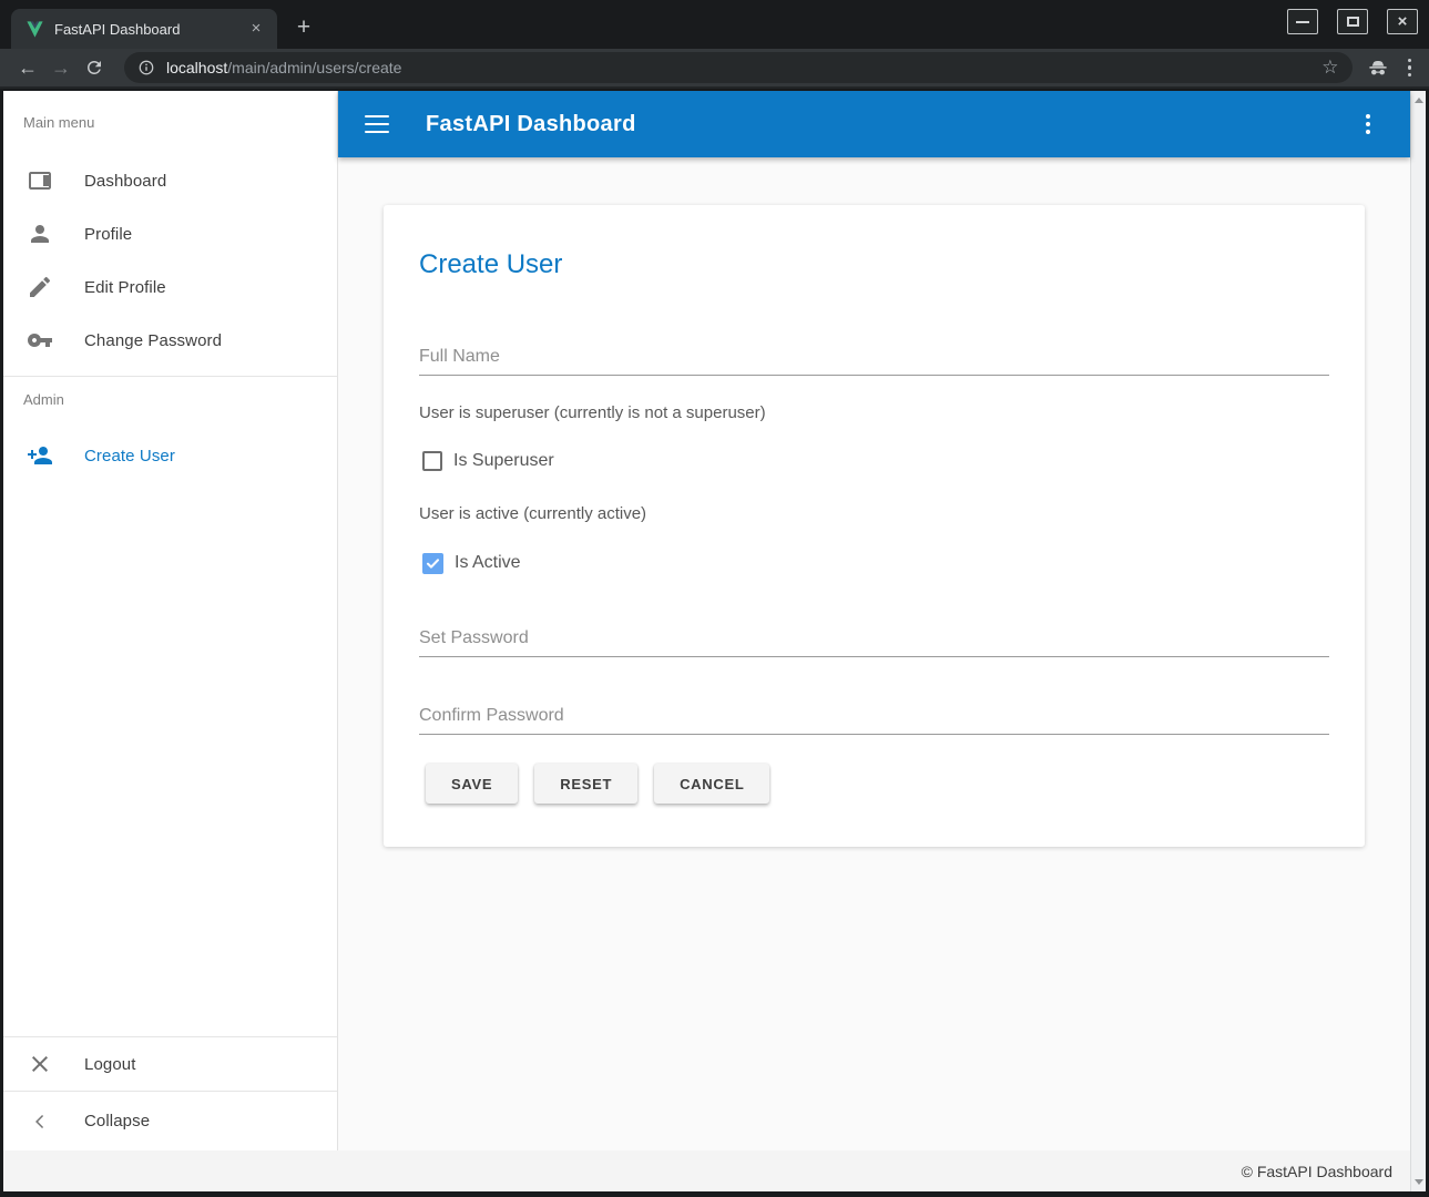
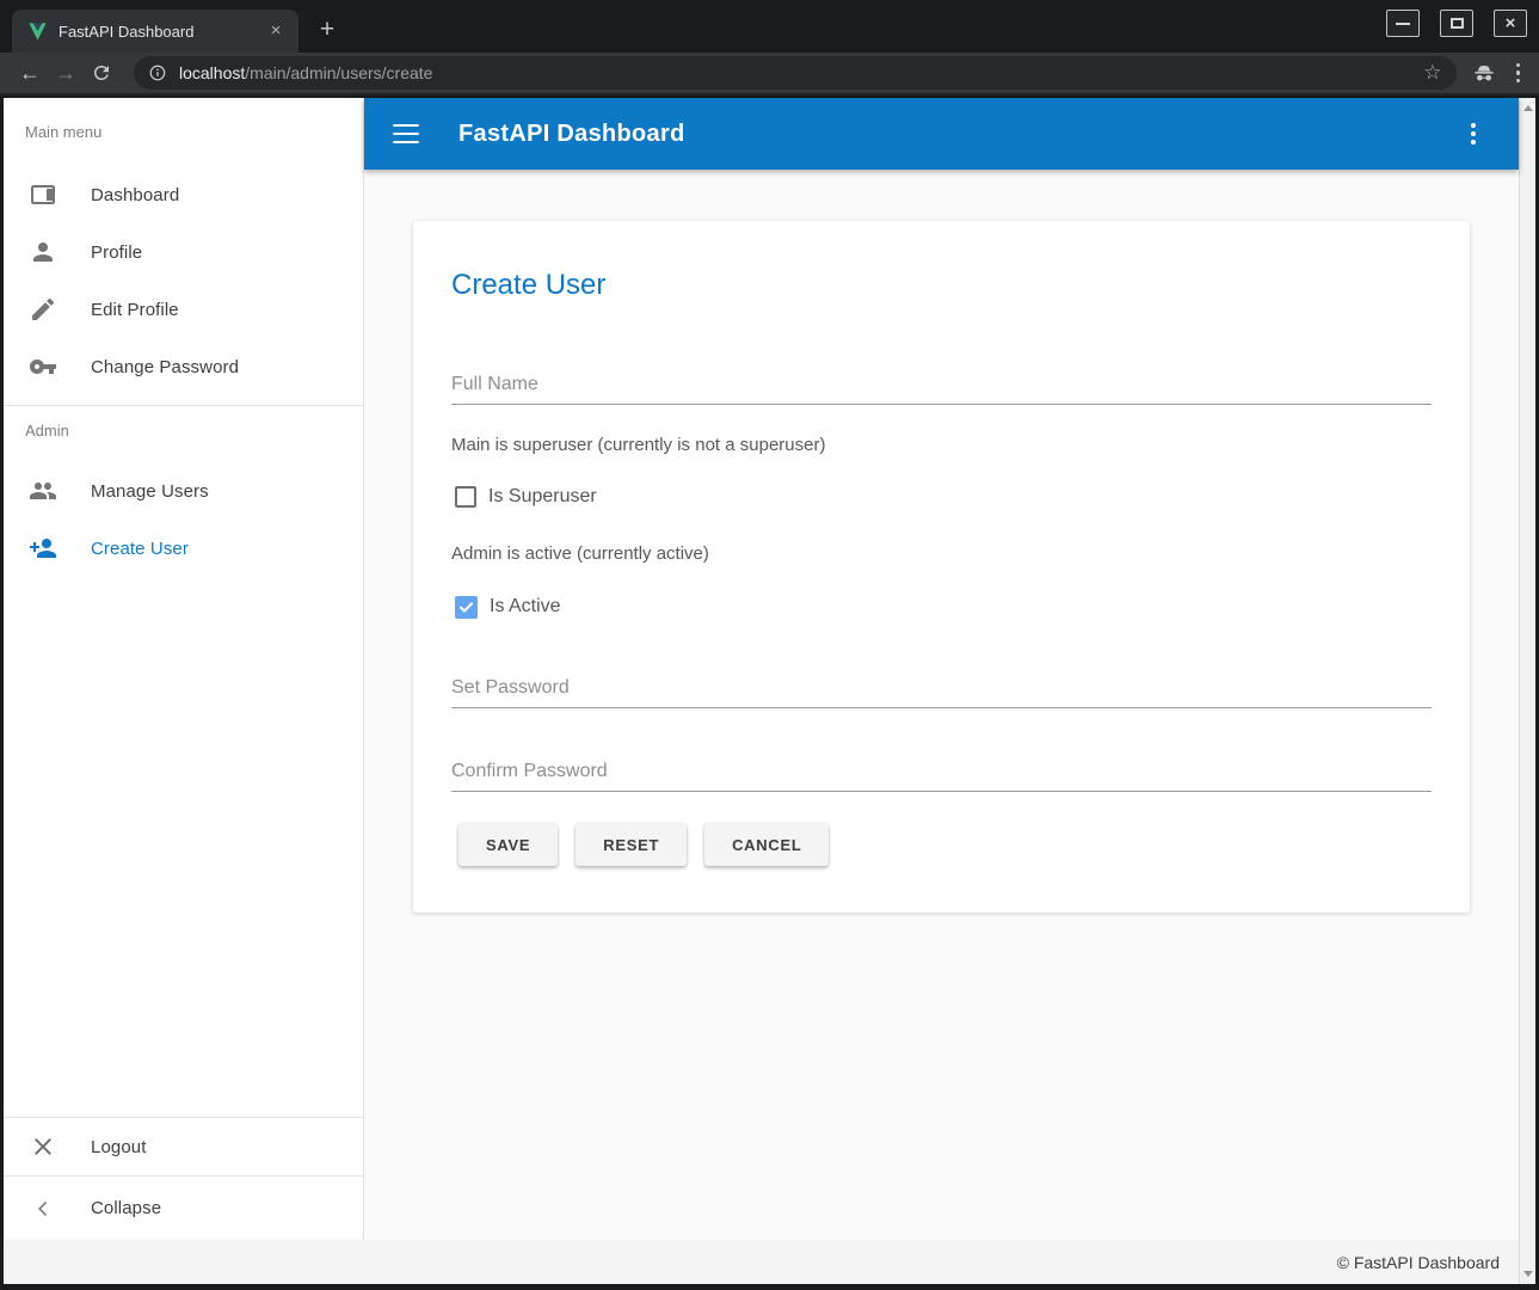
  FastAPI Dashboard
  ×
  +
  ×
  ←
  →
  localhost/main/admin/users/create
  ☆
  Main menu
  Dashboard
  Profile
  Edit Profile
  Change Password
  Admin
+ Manage Users
  Create User
  Logout
  Collapse
  FastAPI Dashboard
  Create User
  Full Name
- User is superuser (currently is not a superuser)
+ Main is superuser (currently is not a superuser)
  Is Superuser
- User is active (currently active)
+ Admin is active (currently active)
  Is Active
  Set Password
  Confirm Password
  SAVE
  RESET
  CANCEL
  © FastAPI Dashboard
